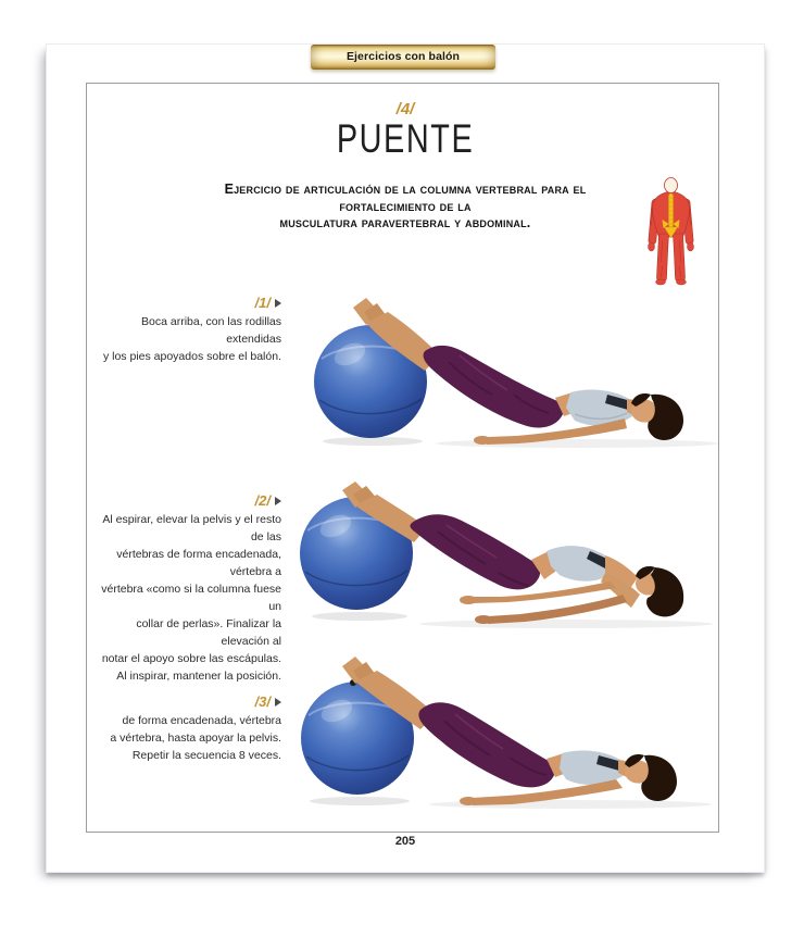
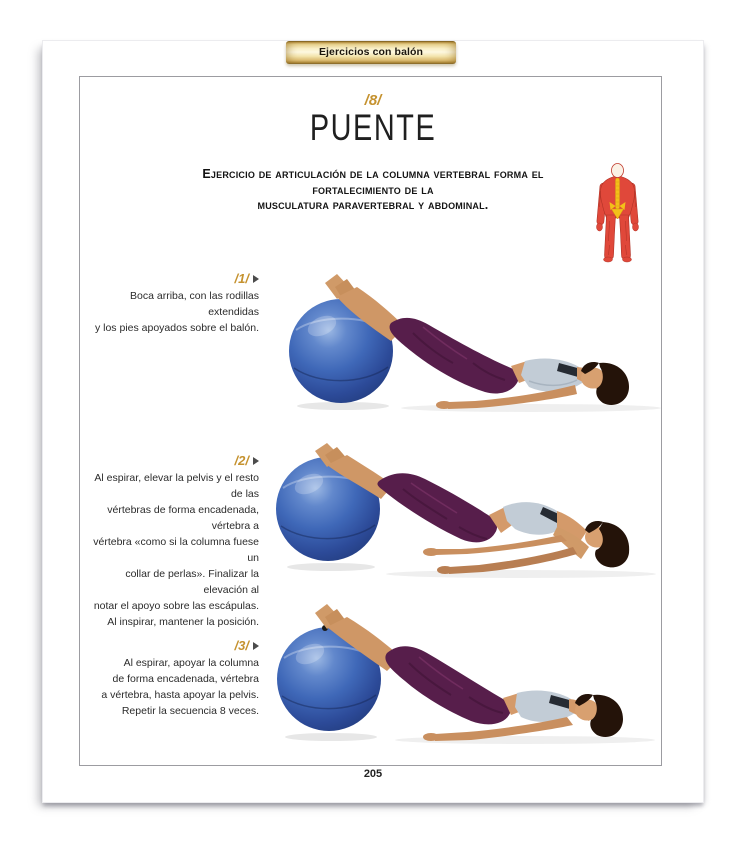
  Ejercicios con balón
- /4/
+ /8/
  PUENTE
- Ejercicio de articulación de la columna vertebral para el fortalecimiento de la
+ Ejercicio de articulación de la columna vertebral forma el fortalecimiento de la
  musculatura paravertebral y abdominal.
  /1/
  Boca arriba, con las rodillas extendidas
  y los pies apoyados sobre el balón.
  /2/
  Al espirar, elevar la pelvis y el resto de las
  vértebras de forma encadenada, vértebra a
  vértebra «como si la columna fuese un
  collar de perlas». Finalizar la elevación al
  notar el apoyo sobre las escápulas.
  Al inspirar, mantener la posición.
  /3/
+ Al espirar, apoyar la columna
  de forma encadenada, vértebra
  a vértebra, hasta apoyar la pelvis.
  Repetir la secuencia 8 veces.
  205
